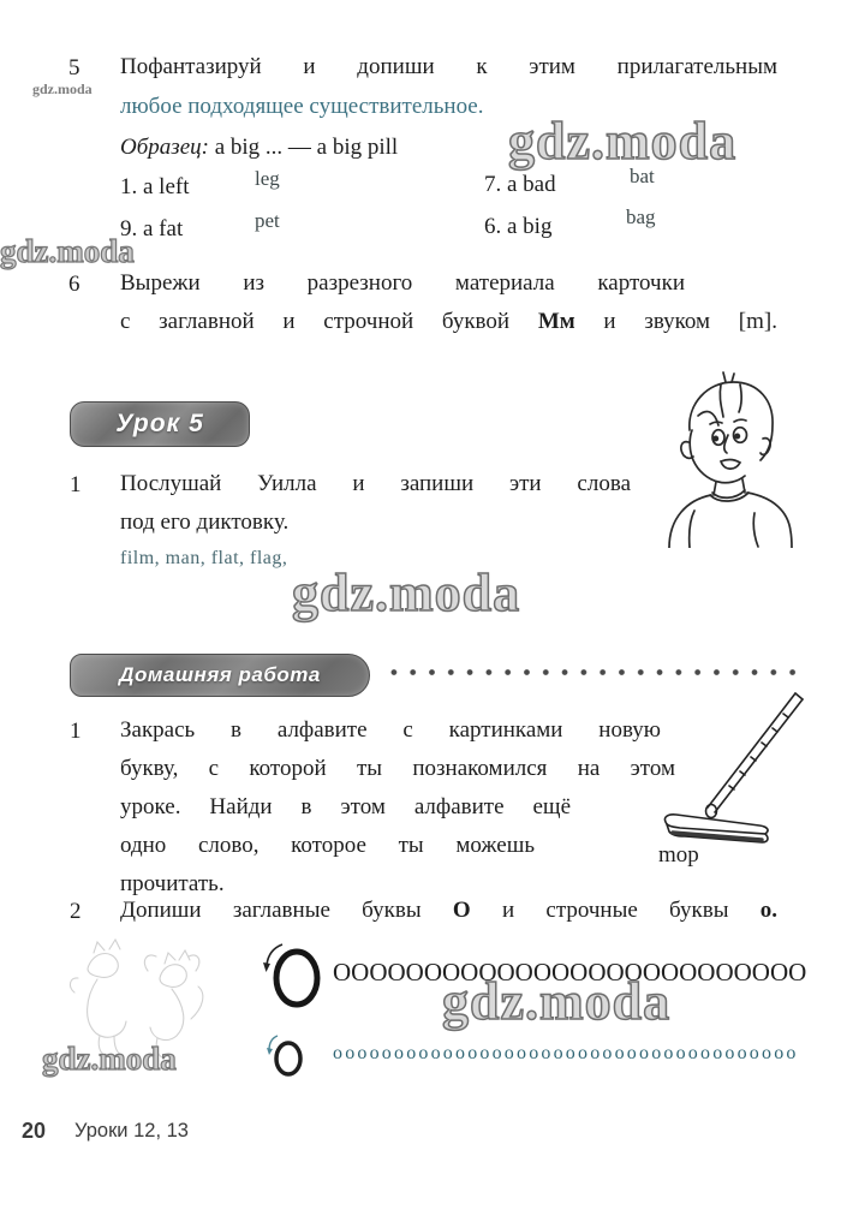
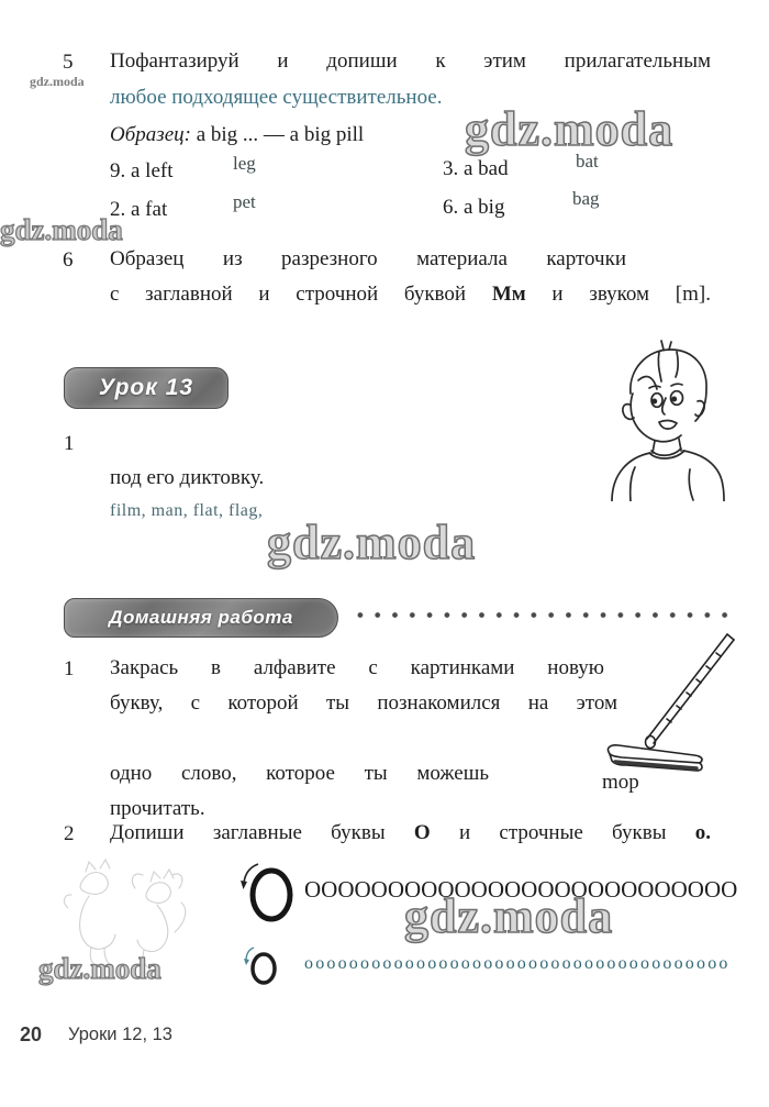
  5
  gdz.moda
  Пофантазируй и допиши к этим прилагательным
  любое подходящее существительное.
  Образец: a big ... — a big pill
  gdz.moda
- 1. a left
+ 9. a left
  leg
- 7. a bad
+ 3. a bad
  bat
- 9. a fat
+ 2. a fat
  pet
  6. a big
  bag
  gdz.moda
  6
- Вырежи из разрезного материала карточки
+ Образец из разрезного материала карточки
  с заглавной и строчной буквой Мм и звуком [m].
- Урок 5
+ Урок 13
  1
- Послушай Уилла и запиши эти слова
  под его диктовку.
  film, man, flat, flag,
  gdz.moda
  Домашняя работа
  1
  Закрась в алфавите с картинками новую
  букву, с которой ты познакомился на этом
- уроке. Найди в этом алфавите ещё
  одно слово, которое ты можешь
  прочитать.
  mop
  2
  Допиши заглавные буквы О и строчные буквы о.
  gdz.moda
  OOOOOOOOOOOOOOOOOOOOOOOOOO
  gdz.moda
  oooooooooooooooooooooooooooooooooooooo
  20
  Уроки 12, 13
